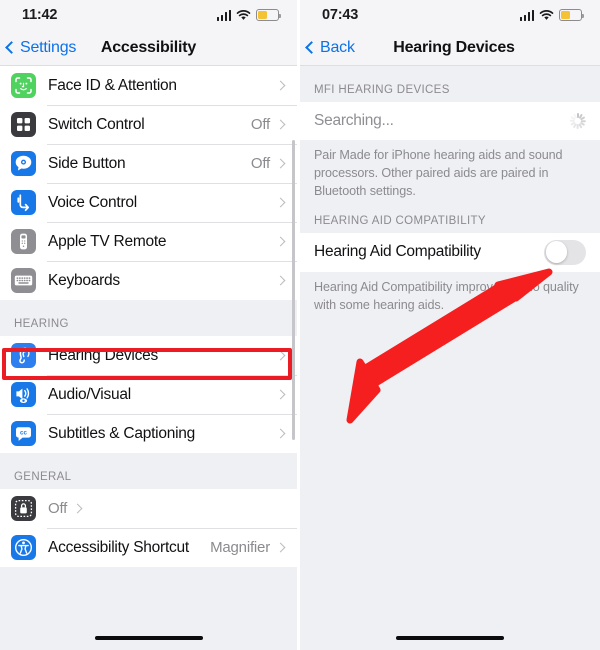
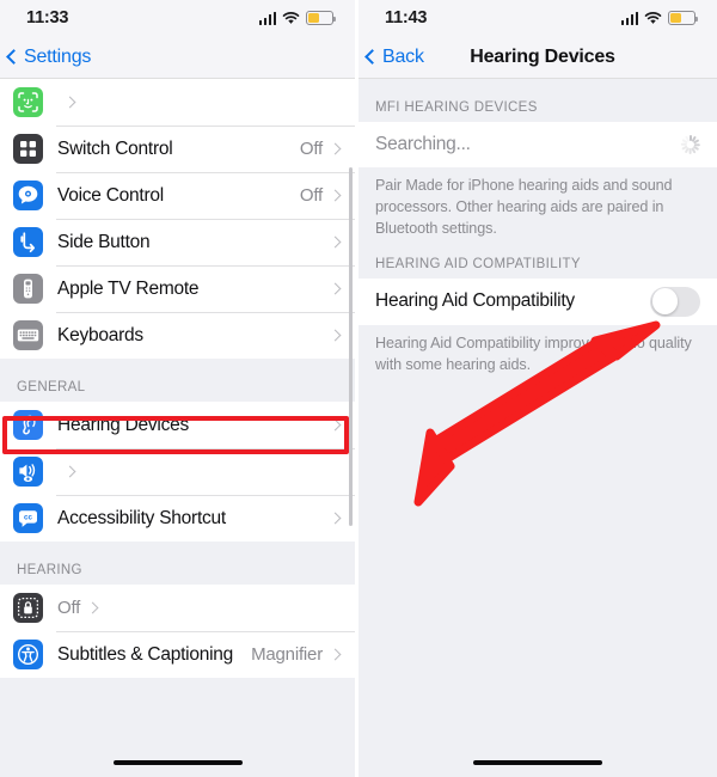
- 11:42
+ 11:33
  Settings
- Accessibility
- Face ID & Attention
  Switch Control
  Off
- Side Button
+ Voice Control
  Off
- Voice Control
+ Side Button
  Apple TV Remote
  Keyboards
- HEARING
+ GENERAL
  Hearing Devices
- Audio/Visual
- Subtitles & Captioning
+ Accessibility Shortcut
- GENERAL
+ HEARING
  Off
- Accessibility Shortcut
+ Subtitles & Captioning
  Magnifier
- 07:43
+ 11:43
  Back
  Hearing Devices
  MFI HEARING DEVICES
  Searching...
- Pair Made for iPhone hearing aids and sound processors. Other paired aids are paired in Bluetooth settings.
+ Pair Made for iPhone hearing aids and sound processors. Other hearing aids are paired in Bluetooth settings.
  HEARING AID COMPATIBILITY
  Hearing Aid Compatibility
  Hearing Aid Compatibility improvo quality with some hearing aids.
